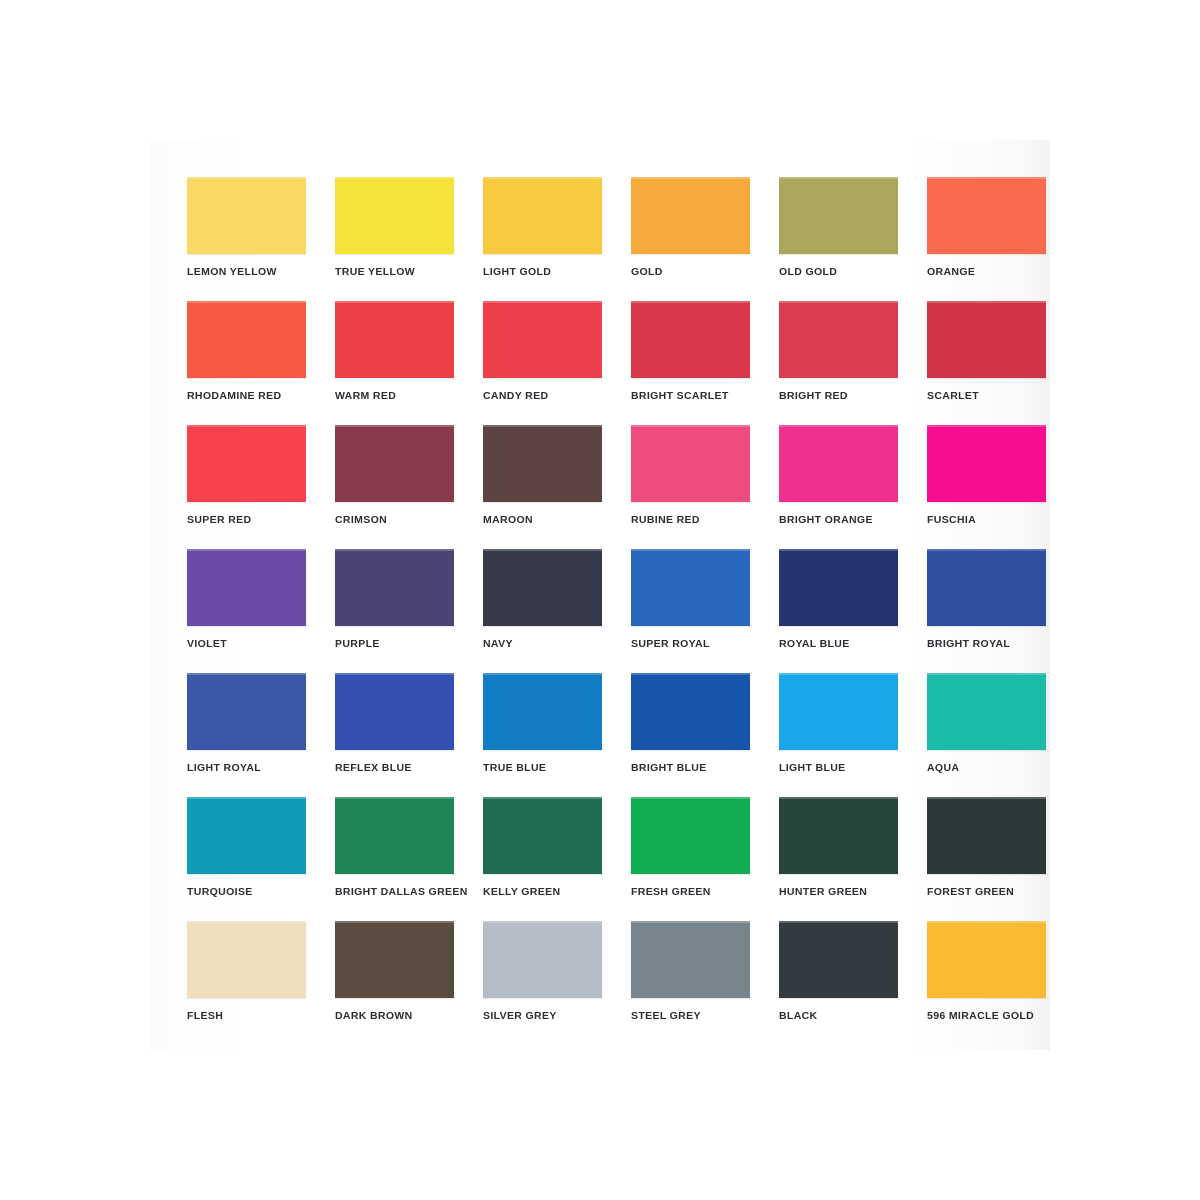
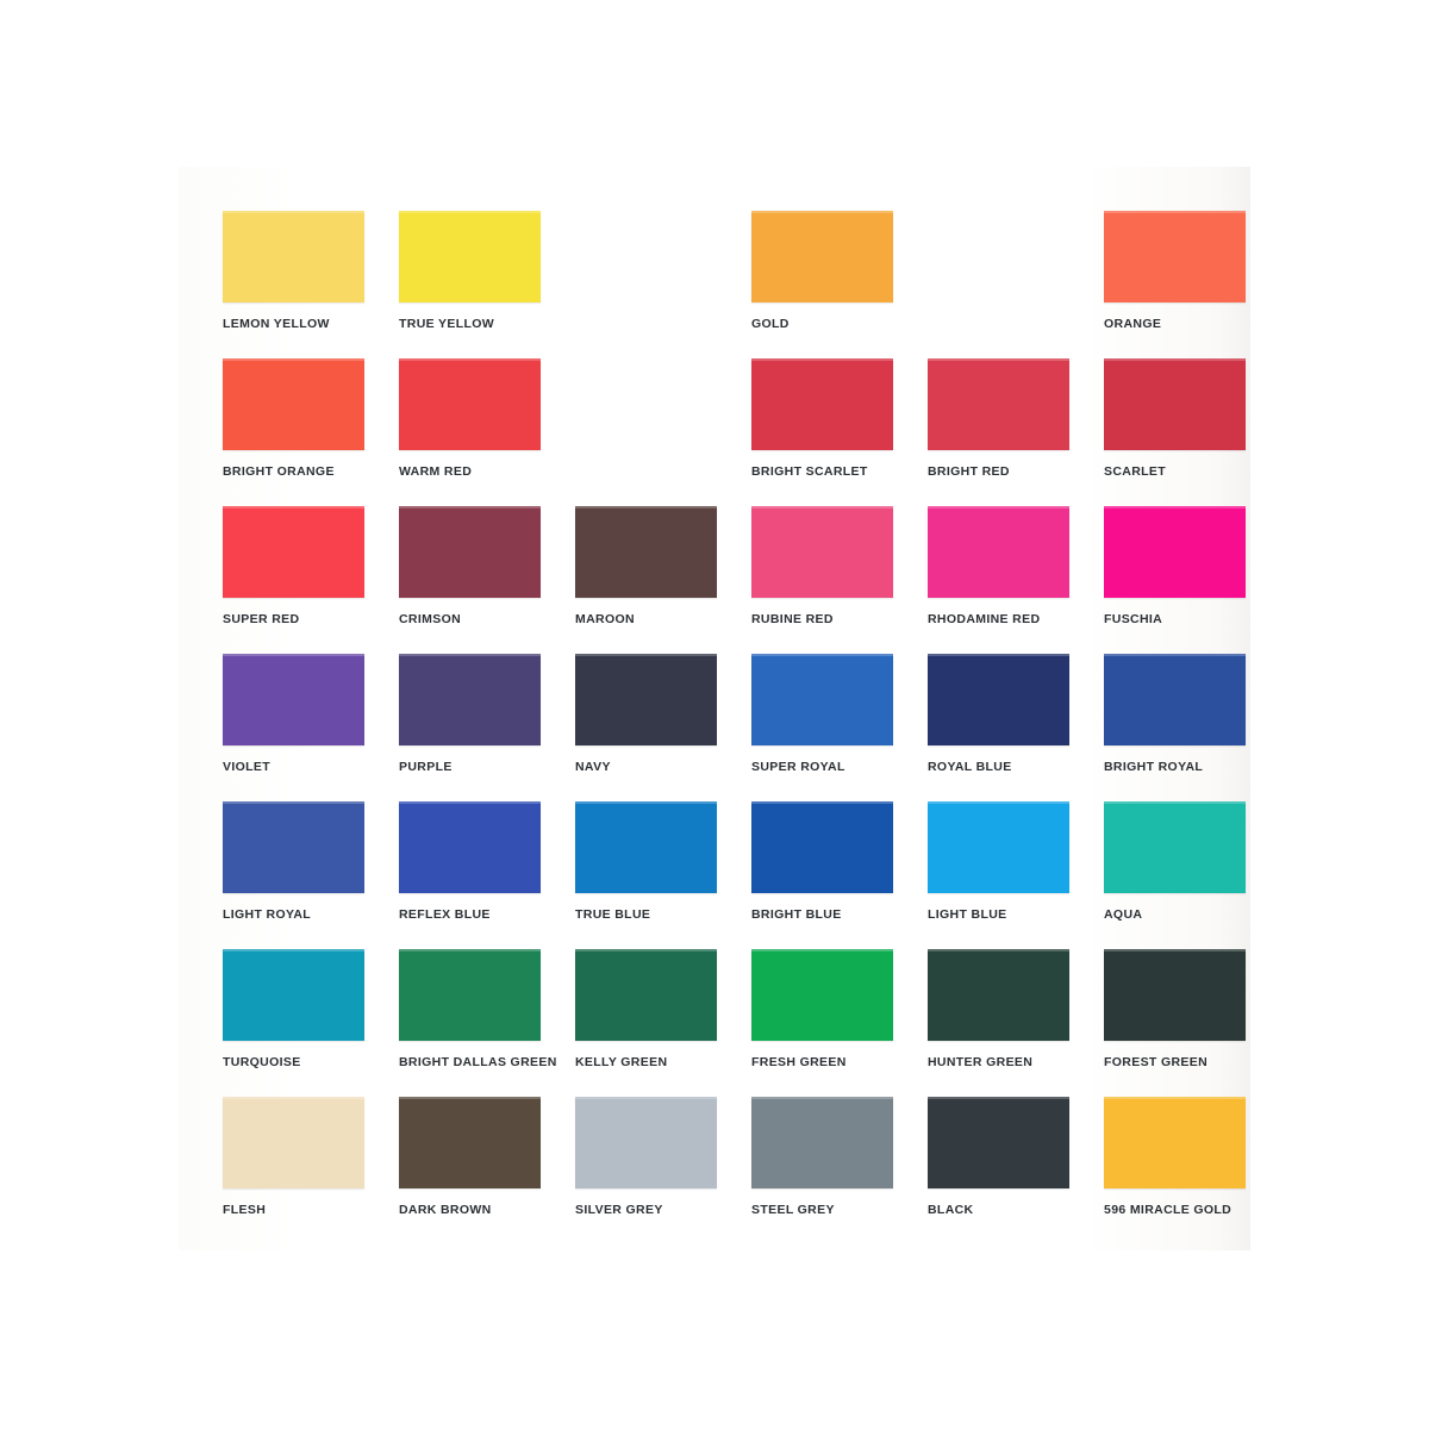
  LEMON YELLOW
  TRUE YELLOW
- LIGHT GOLD
  GOLD
- OLD GOLD
  ORANGE
- RHODAMINE RED
+ BRIGHT ORANGE
  WARM RED
- CANDY RED
  BRIGHT SCARLET
  BRIGHT RED
  SCARLET
  SUPER RED
  CRIMSON
  MAROON
  RUBINE RED
- BRIGHT ORANGE
+ RHODAMINE RED
  FUSCHIA
  VIOLET
  PURPLE
  NAVY
  SUPER ROYAL
  ROYAL BLUE
  BRIGHT ROYAL
  LIGHT ROYAL
  REFLEX BLUE
  TRUE BLUE
  BRIGHT BLUE
  LIGHT BLUE
  AQUA
  TURQUOISE
  BRIGHT DALLAS GREEN
  KELLY GREEN
  FRESH GREEN
  HUNTER GREEN
  FOREST GREEN
  FLESH
  DARK BROWN
  SILVER GREY
  STEEL GREY
  BLACK
  596 MIRACLE GOLD
